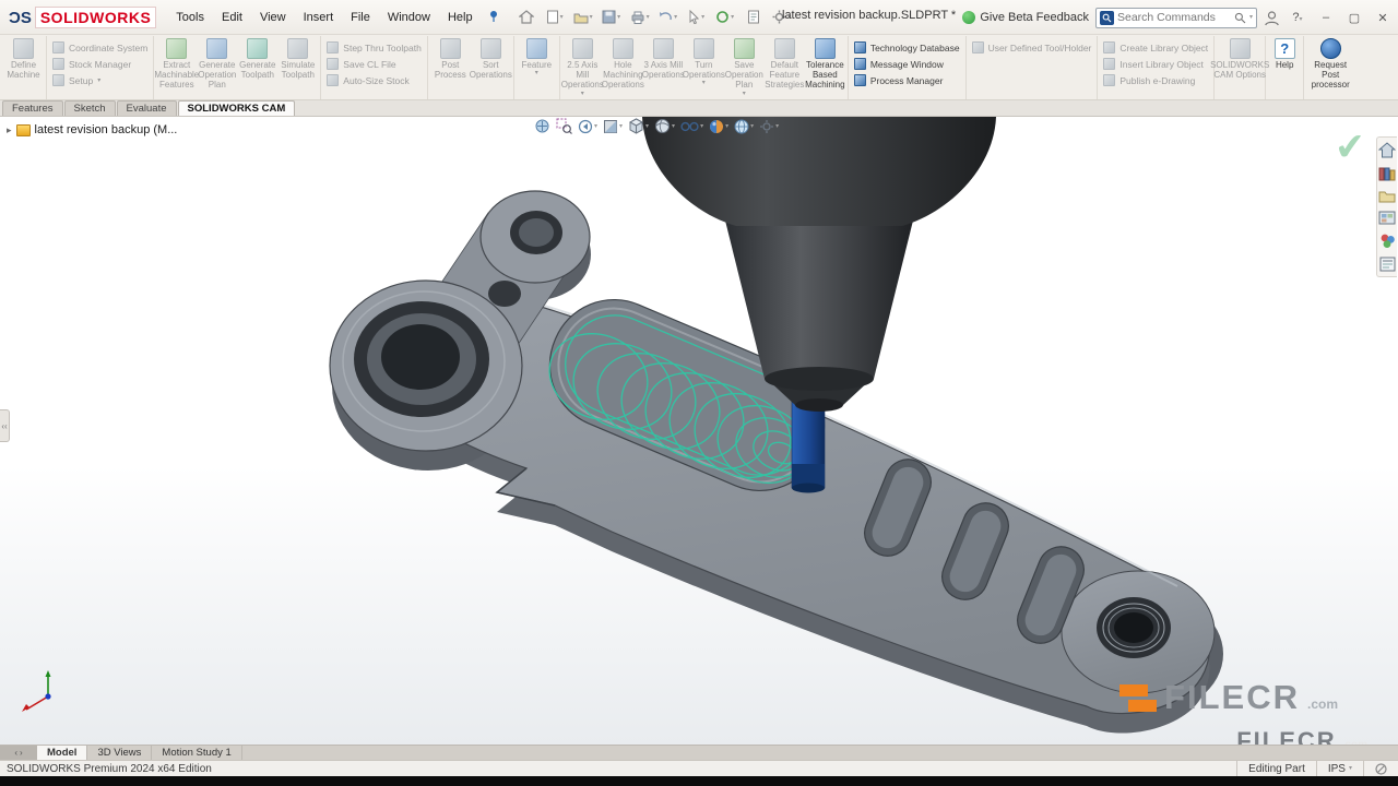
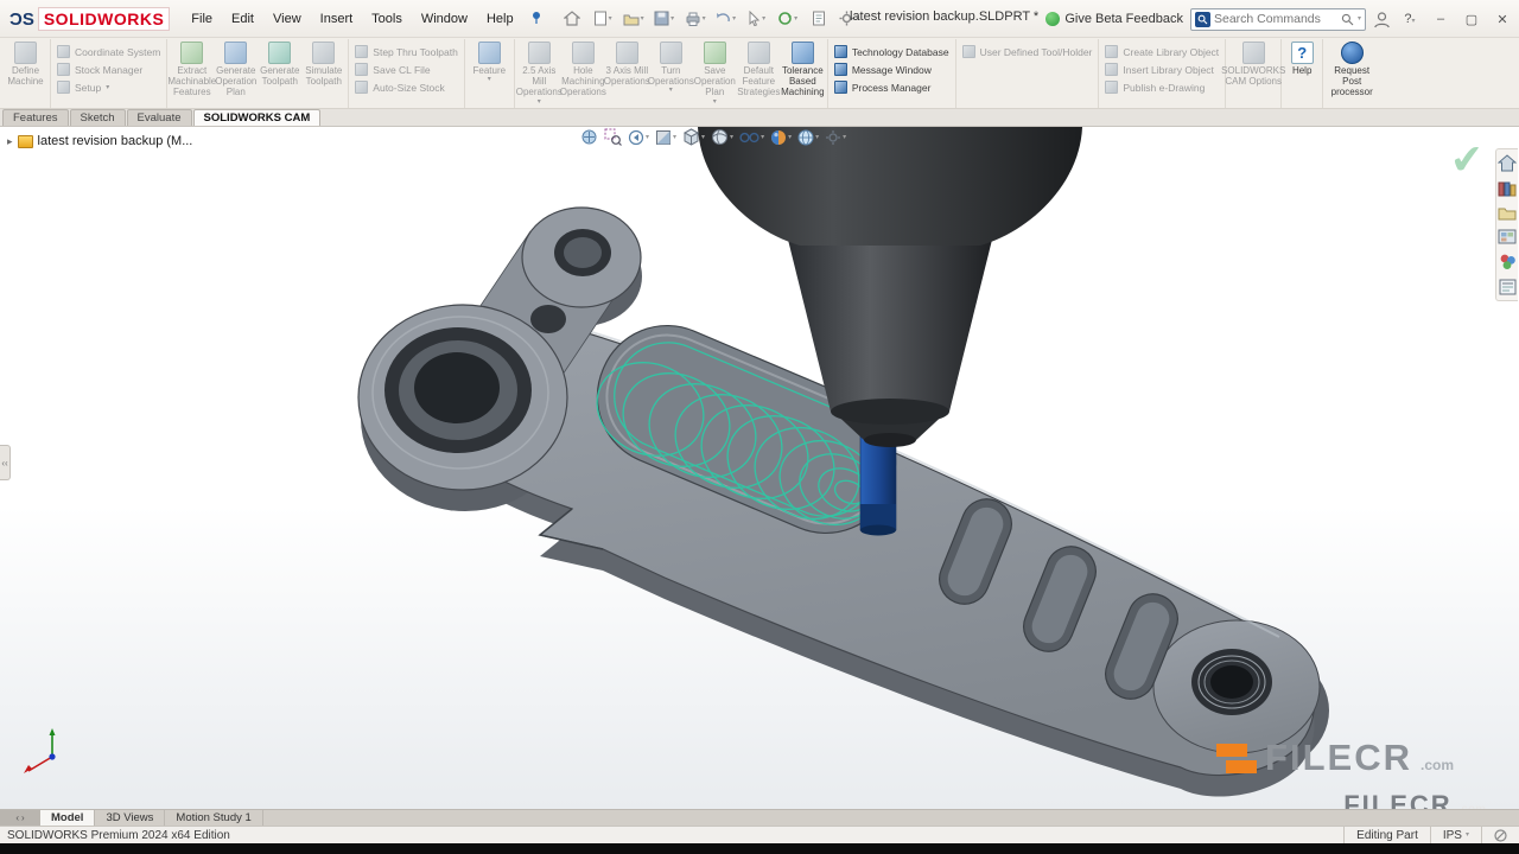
  ƆS
  SOLIDWORKS
- Tools
+ File
  Edit
  View
  Insert
- File
+ Tools
  Window
  Help
  latest revision backup.SLDPRT *
  Give Beta Feedback
  Search Commands
  –
  ▢
  ✕
  Define Machine
  Coordinate System
  Stock Manager
  Setup
  Extract Machinable Features
  Generate Operation Plan
  Generate Toolpath
  Simulate Toolpath
  Step Thru Toolpath
  Save CL File
  Auto-Size Stock
- Post Process
- Sort Operations
  Feature
  2.5 Axis Mill Operations
  Hole Machining Operations
  3 Axis Mill Operations
  Turn Operations
  Save Operation Plan
  Default Feature Strategies
  Tolerance Based Machining
  Technology Database
  Message Window
  Process Manager
  User Defined Tool/Holder
  Create Library Object
  Insert Library Object
  Publish e-Drawing
  SOLIDWORKS CAM Options
  ?
  Help
  Request Post processor
  Features
  Sketch
  Evaluate
  SOLIDWORKS CAM
  ▸
  latest revision backup (M...
  ‹‹
  FILECR
  .com
  FILECR
  ‹
  ›
  Model
  3D Views
  Motion Study 1
  SOLIDWORKS Premium 2024 x64 Edition
  Editing Part
  IPS
